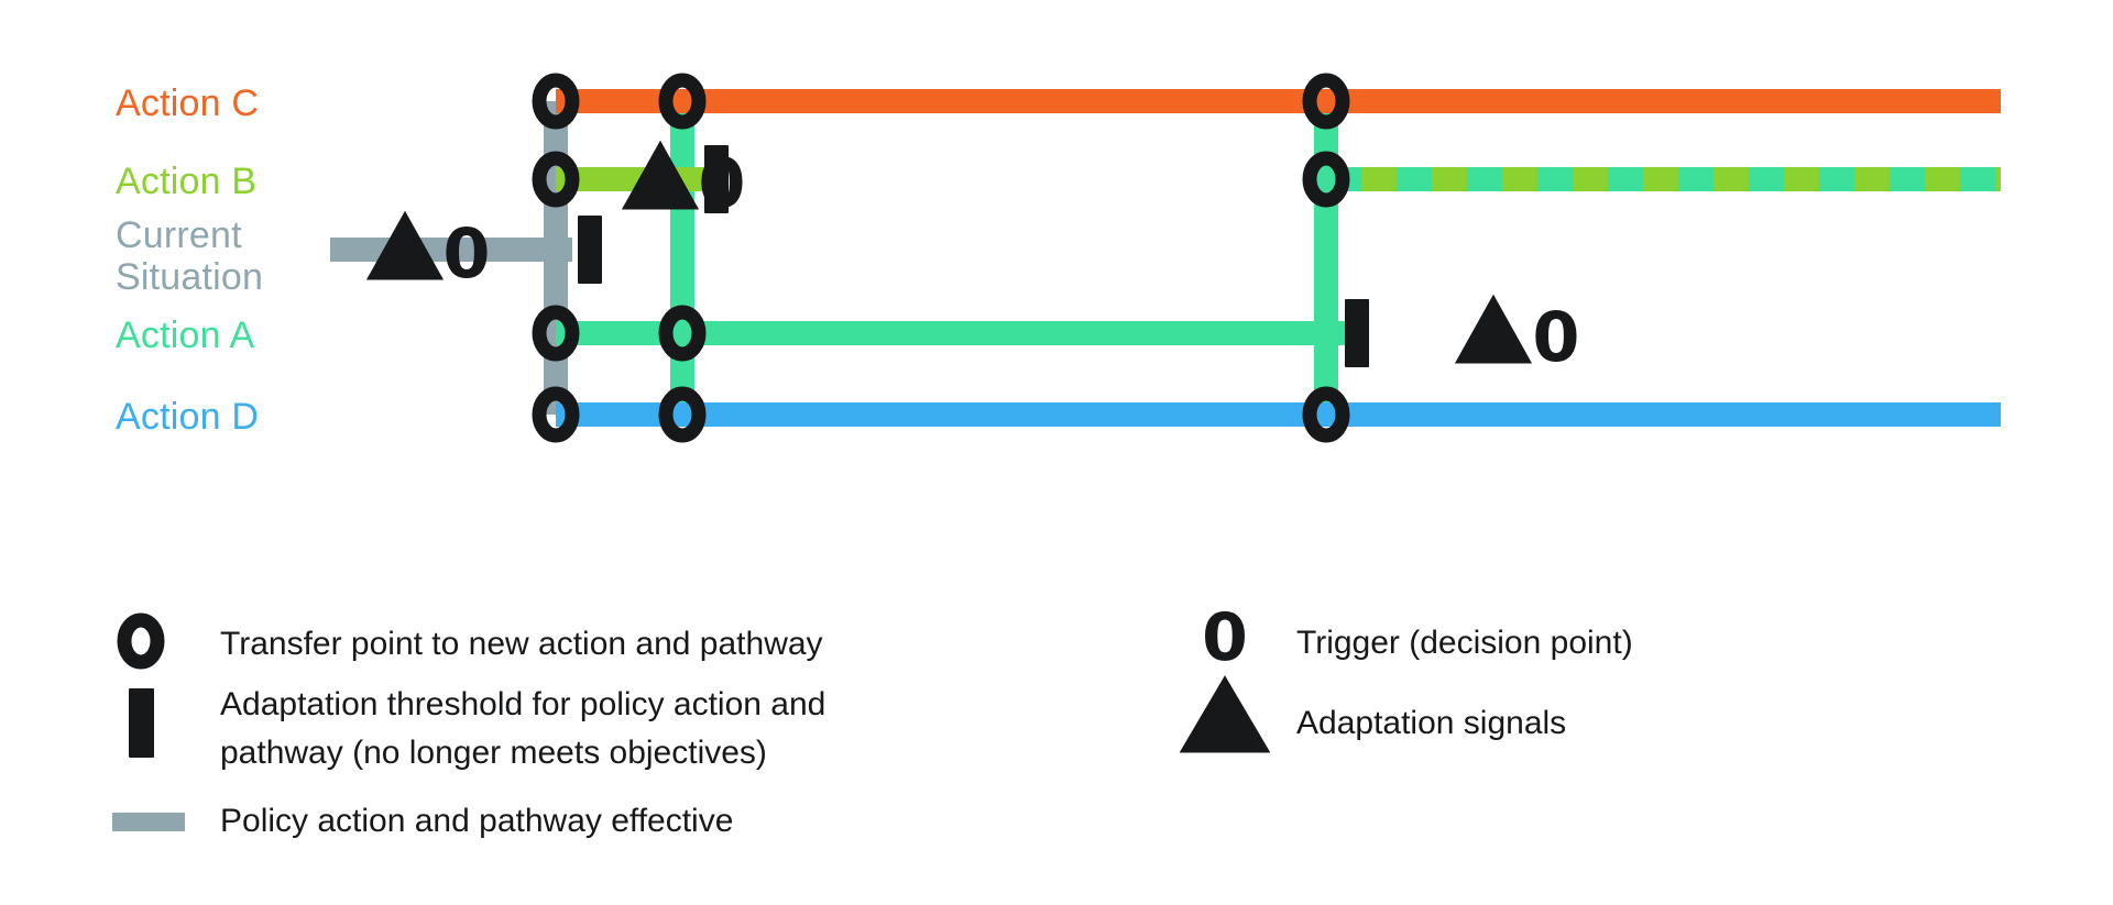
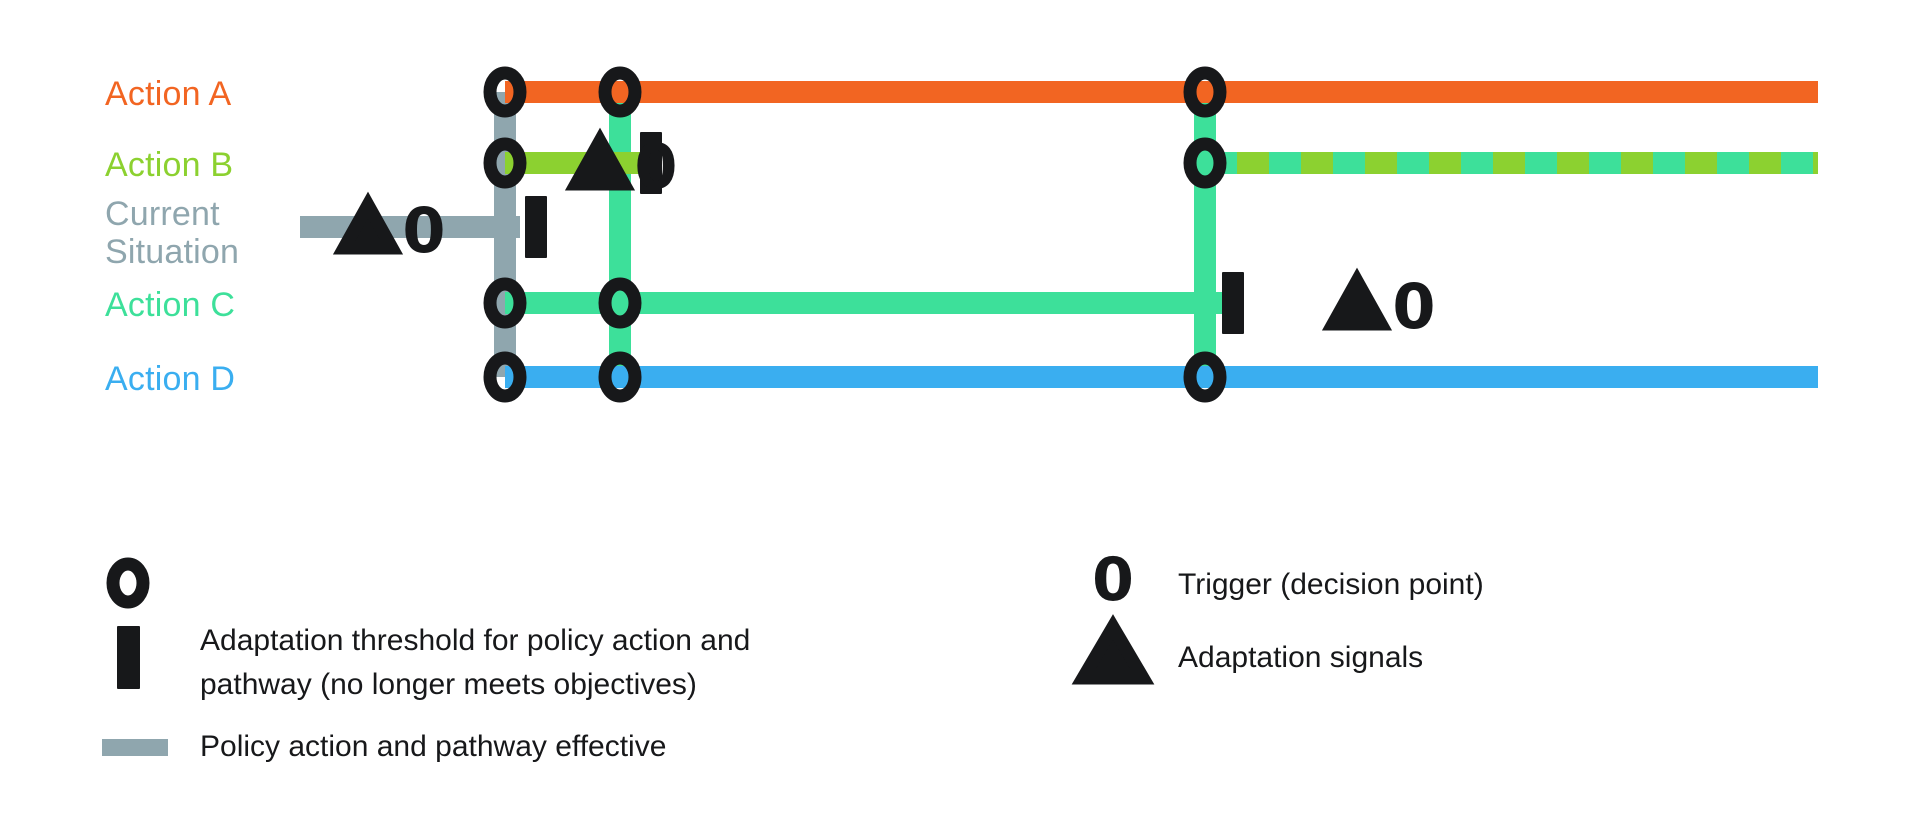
- Action C
+ Action A
  Action B
  Current
  Situation
- Action A
+ Action C
  Action D
  0
  0
  0
- Transfer point to new action and pathway
  Adaptation threshold for policy action and
  pathway (no longer meets objectives)
  Policy action and pathway effective
  0
  Trigger (decision point)
  Adaptation signals
